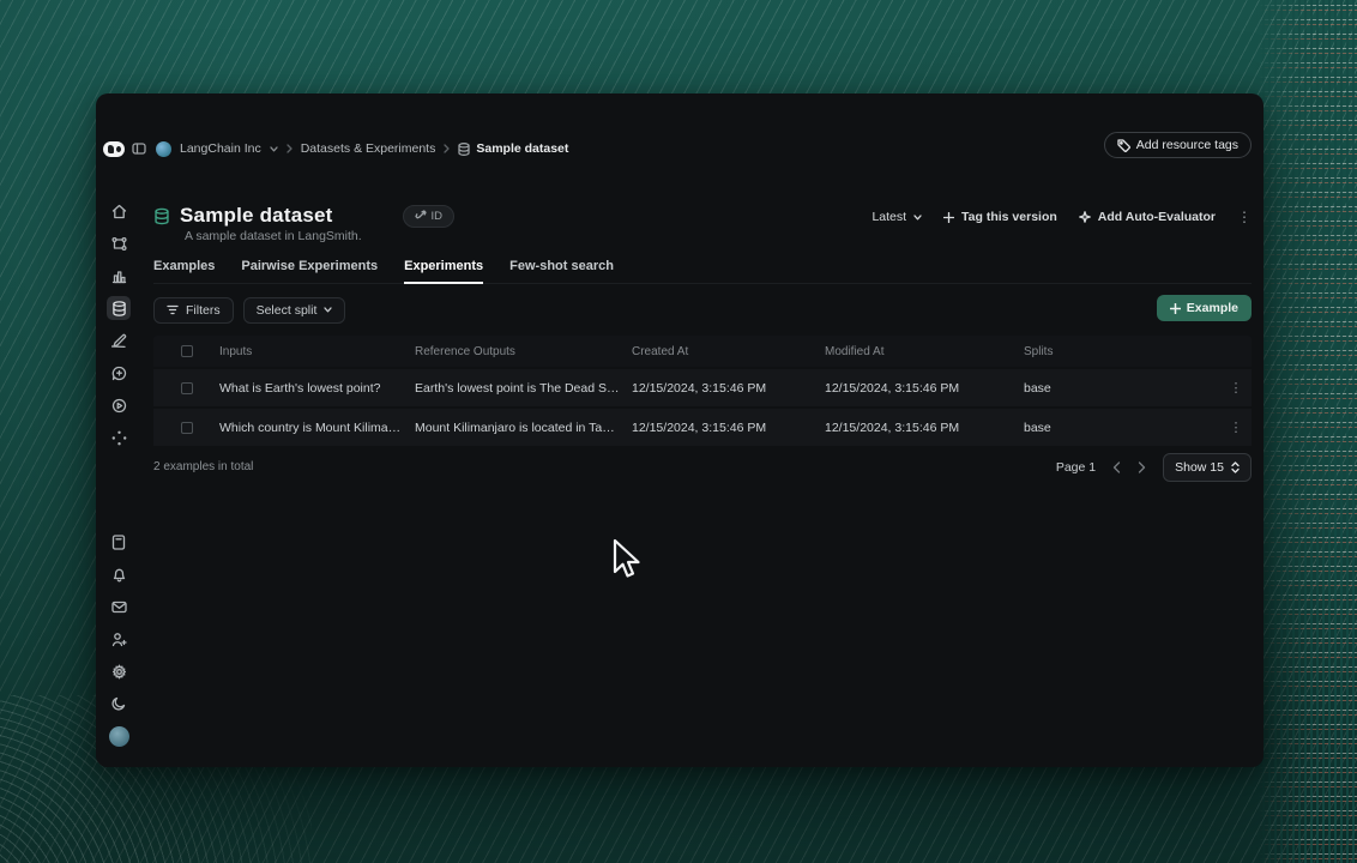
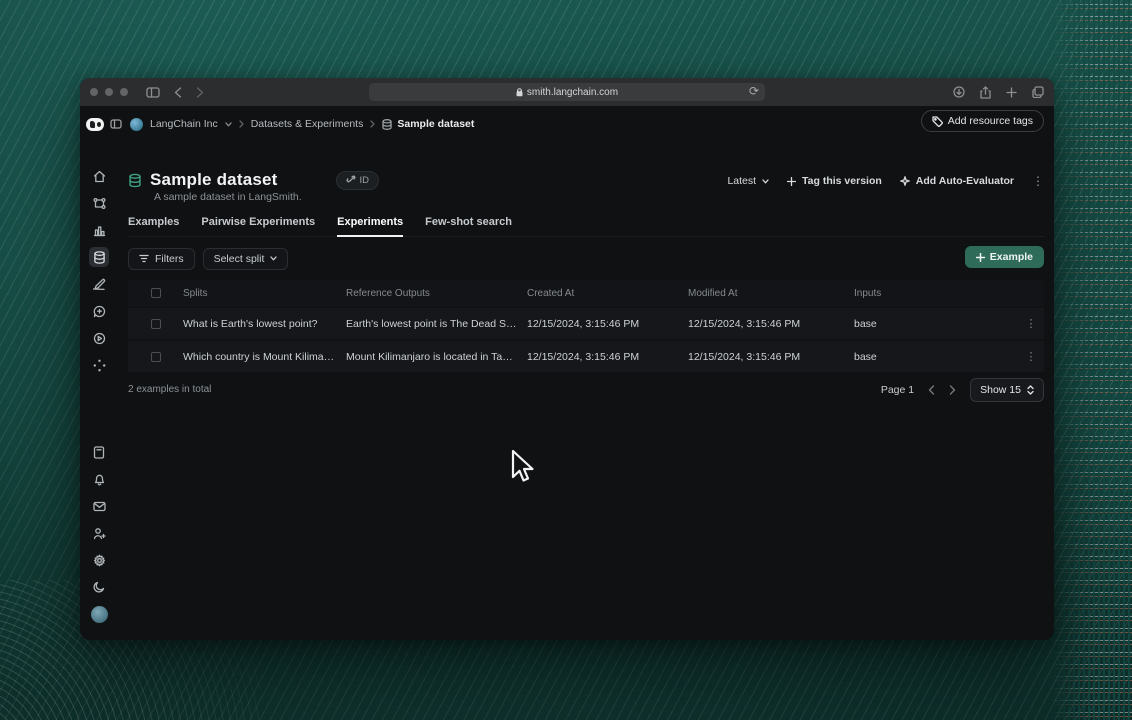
+ smith.langchain.com
+ ⟳
  LangChain Inc
  Datasets & Experiments
  Sample dataset
  Add resource tags
  Sample dataset
  ID
  A sample dataset in LangSmith.
  Latest
  Tag this version
  Add Auto-Evaluator
  ⋮
  Examples
  Pairwise Experiments
  Experiments
  Few-shot search
  Filters
  Select split
  Example
- Inputs
+ Splits
  Reference Outputs
  Created At
  Modified At
- Splits
+ Inputs
  What is Earth's lowest point?
  Earth's lowest point is The Dead Sea.
  12/15/2024, 3:15:46 PM
  12/15/2024, 3:15:46 PM
  base
  ⋮
  Which country is Mount Kilimanjaro
  Mount Kilimanjaro is located in Tanzani
  12/15/2024, 3:15:46 PM
  12/15/2024, 3:15:46 PM
  base
  ⋮
  2 examples in total
  Page 1
  Show 15
